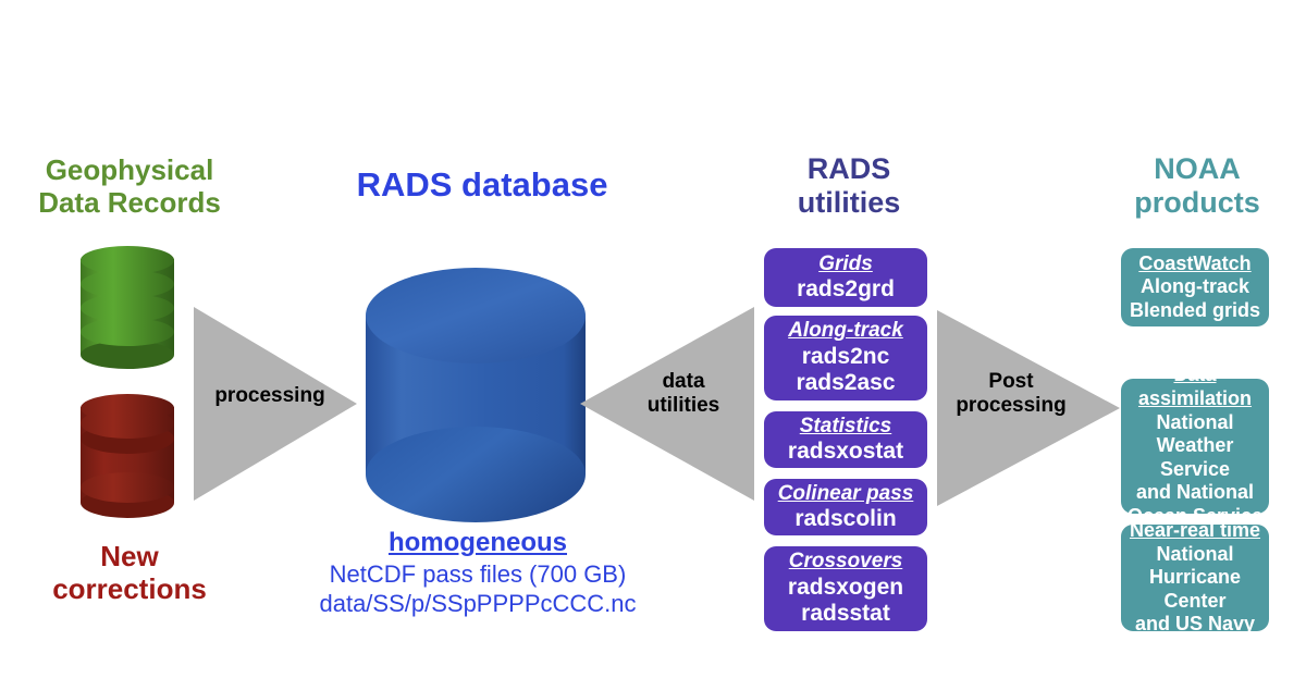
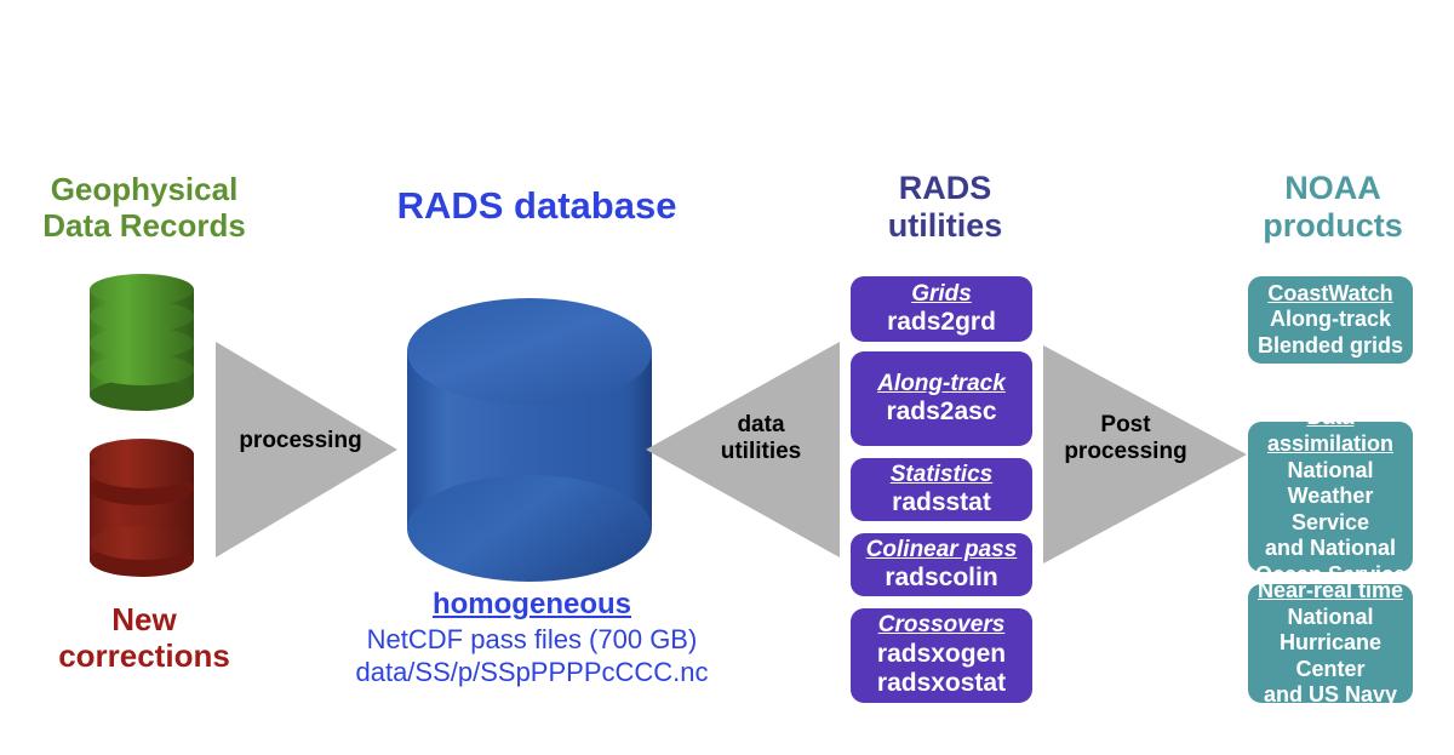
  Geophysical
  Data Records
  New
  corrections
  processing
  RADS database
  homogeneous
  NetCDF pass files (700 GB)
  data/SS/p/SSpPPPPcCCC.nc
  data
  utilities
  RADS
  utilities
  Grids
  rads2grd
  Along-track
- rads2nc
  rads2asc
  Statistics
- radsxostat
+ radsstat
  Colinear pass
  radscolin
  Crossovers
  radsxogen
- radsstat
+ radsxostat
  Post
  processing
  NOAA
  products
  CoastWatch
  Along-track
  Blended grids
  Data assimilation
  National
  Weather Service
  and National
  Ocean Service
  Near-real time
  National
  Hurricane Center
  and US Navy
